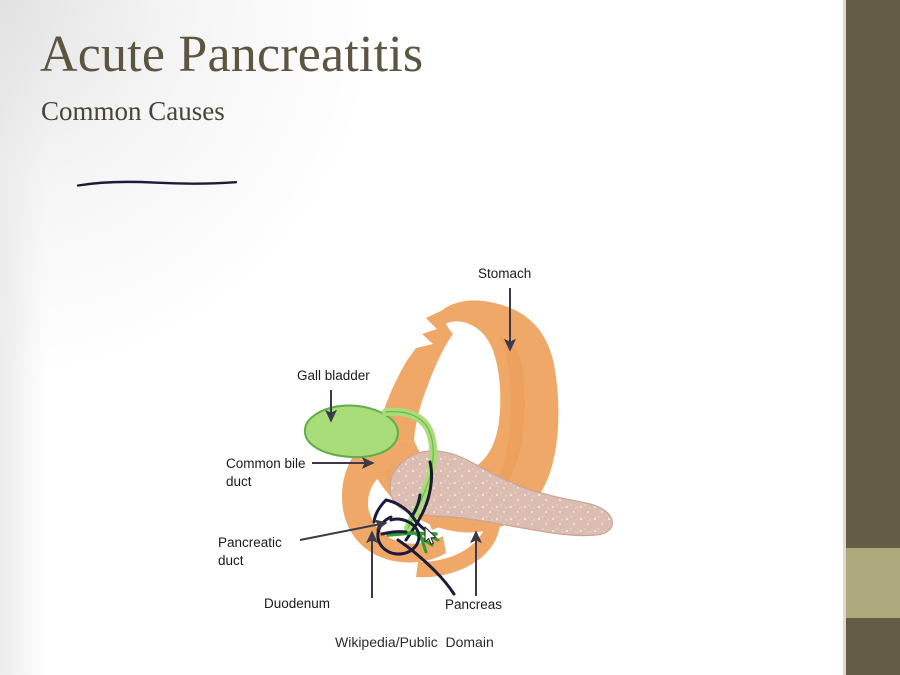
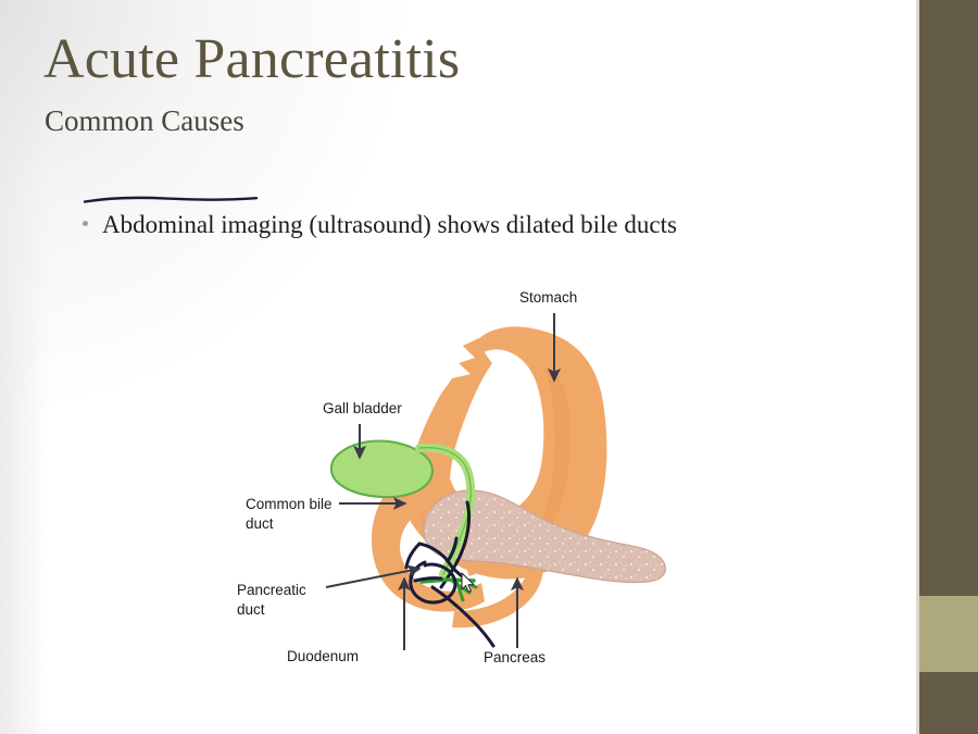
  Acute Pancreatitis
  Common Causes
+ Abdominal imaging (ultrasound) shows dilated bile ducts
  Stomach
  Gall bladder
  Common bile
  duct
  Pancreatic
  duct
  Duodenum
  Pancreas
- Wikipedia/Public Domain
